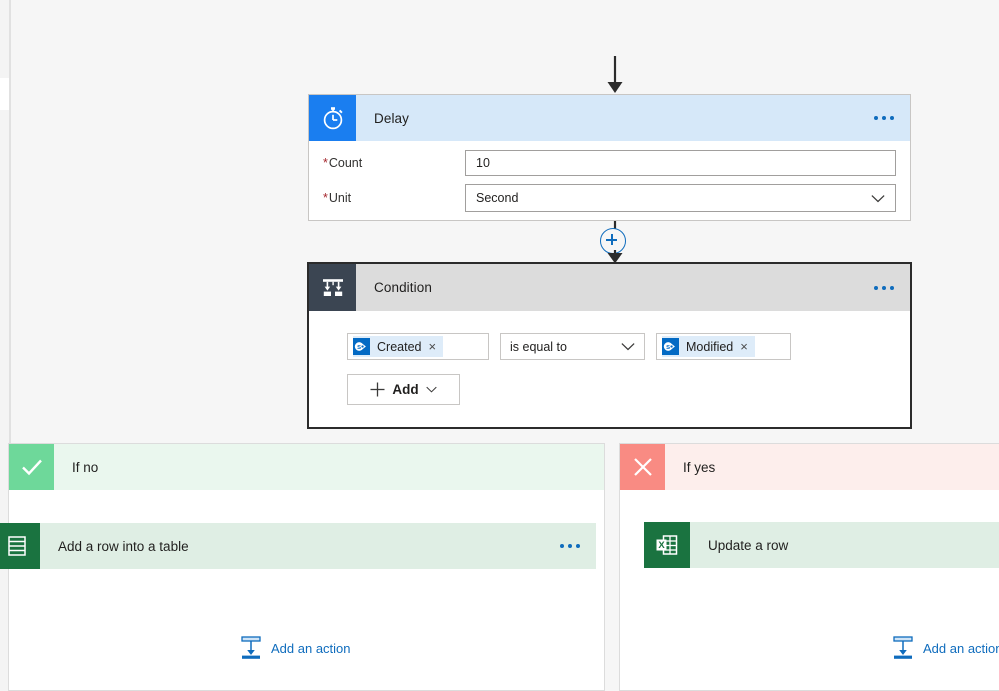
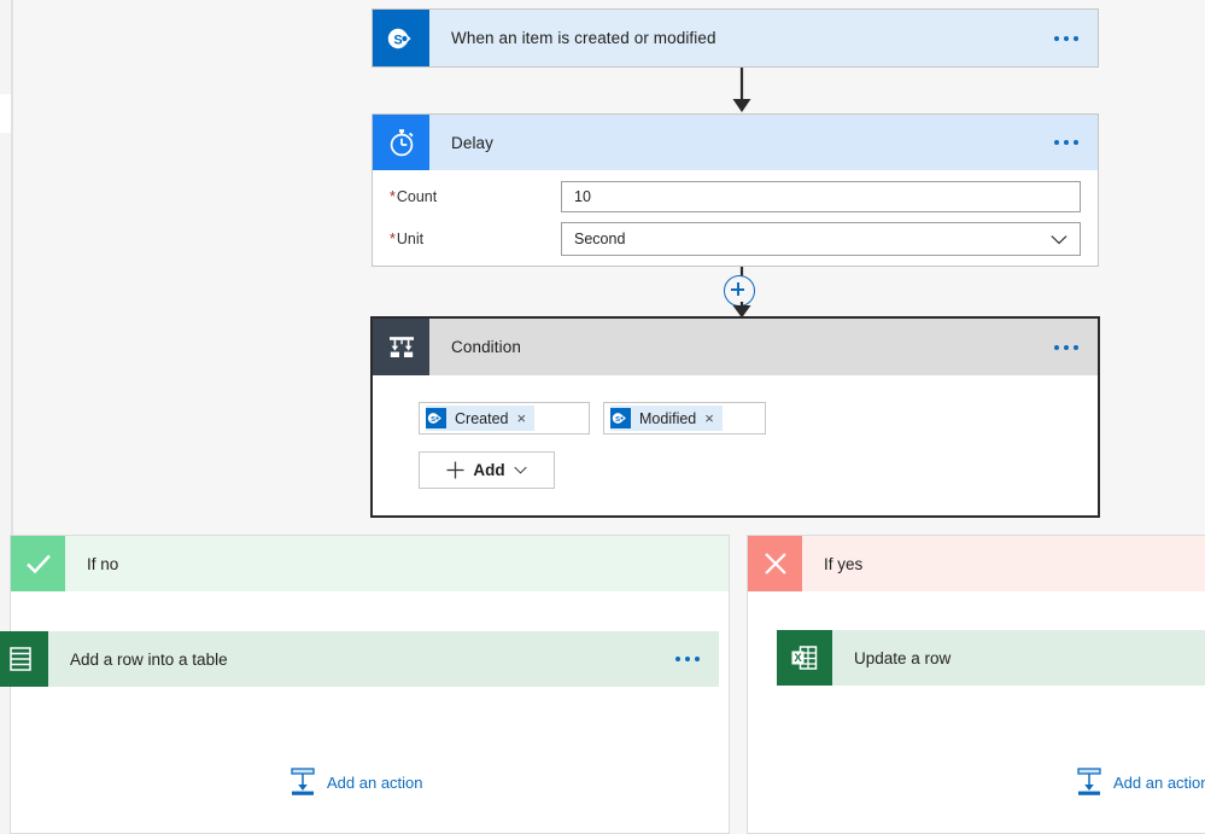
+ S
+ When an item is created or modified
  Delay
  *Count
  10
  *Unit
  Second
  Condition
  Created
  ×
- is equal to
  Modified
  ×
  Add
  If no
  Add a row into a table
  Add an action
  If yes
  X
  Update a row
  Add an actio
